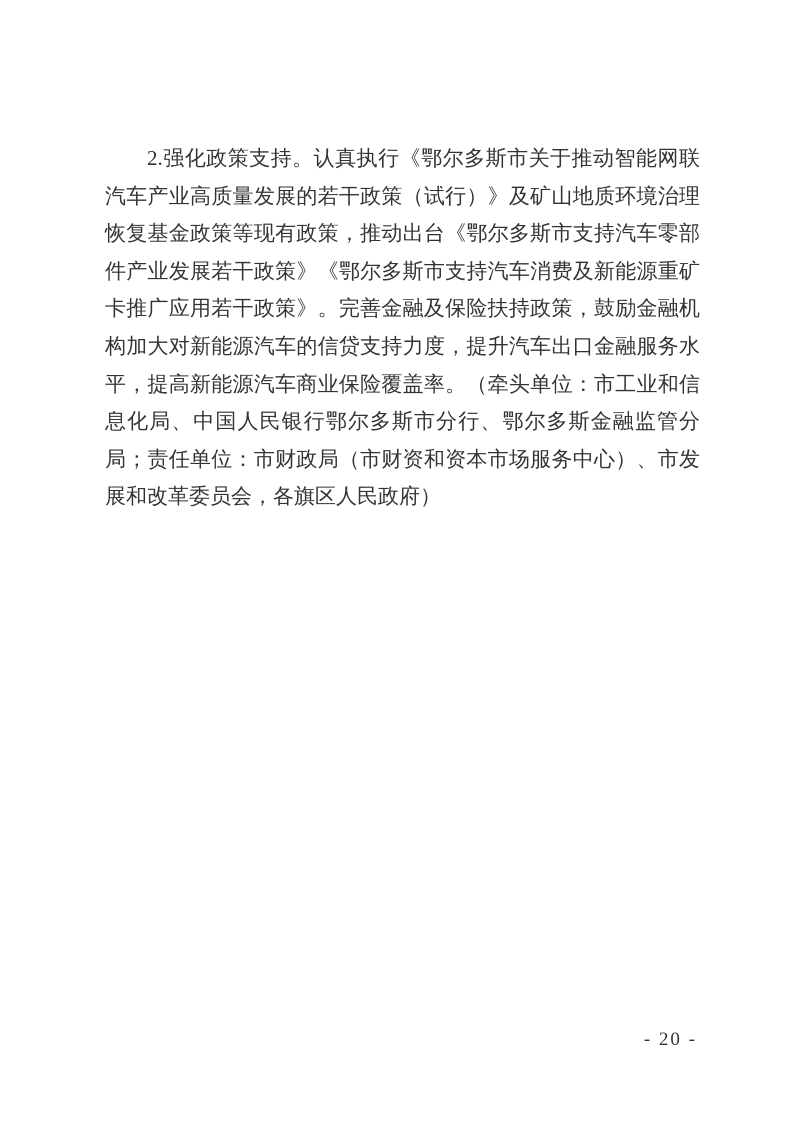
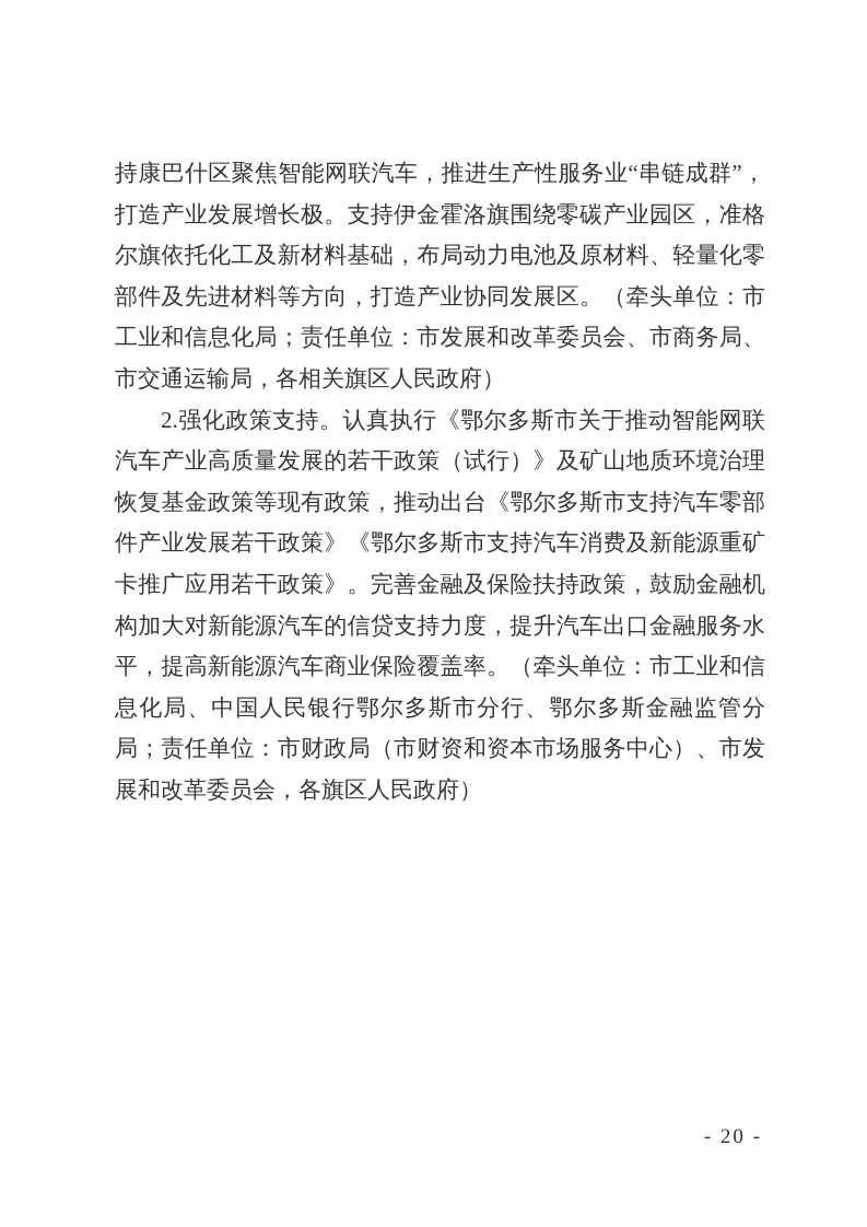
+ 持康巴什区聚焦智能网联汽车，推进生产性服务业“串链成群”，打造产业发展增长极。支持伊金霍洛旗围绕零碳产业园区，准格尔旗依托化工及新材料基础，布局动力电池及原材料、轻量化零部件及先进材料等方向，打造产业协同发展区。（牵头单位：市工业和信息化局；责任单位：市发展和改革委员会、市商务局、市交通运输局，各相关旗区人民政府）
  2.强化政策支持。认真执行《鄂尔多斯市关于推动智能网联汽车产业高质量发展的若干政策（试行）》及矿山地质环境治理恢复基金政策等现有政策，推动出台《鄂尔多斯市支持汽车零部件产业发展若干政策》《鄂尔多斯市支持汽车消费及新能源重矿卡推广应用若干政策》。完善金融及保险扶持政策，鼓励金融机构加大对新能源汽车的信贷支持力度，提升汽车出口金融服务水平，提高新能源汽车商业保险覆盖率。（牵头单位：市工业和信息化局、中国人民银行鄂尔多斯市分行、鄂尔多斯金融监管分局；责任单位：市财政局（市财资和资本市场服务中心）、市发展和改革委员会，各旗区人民政府）
  - 20 -
